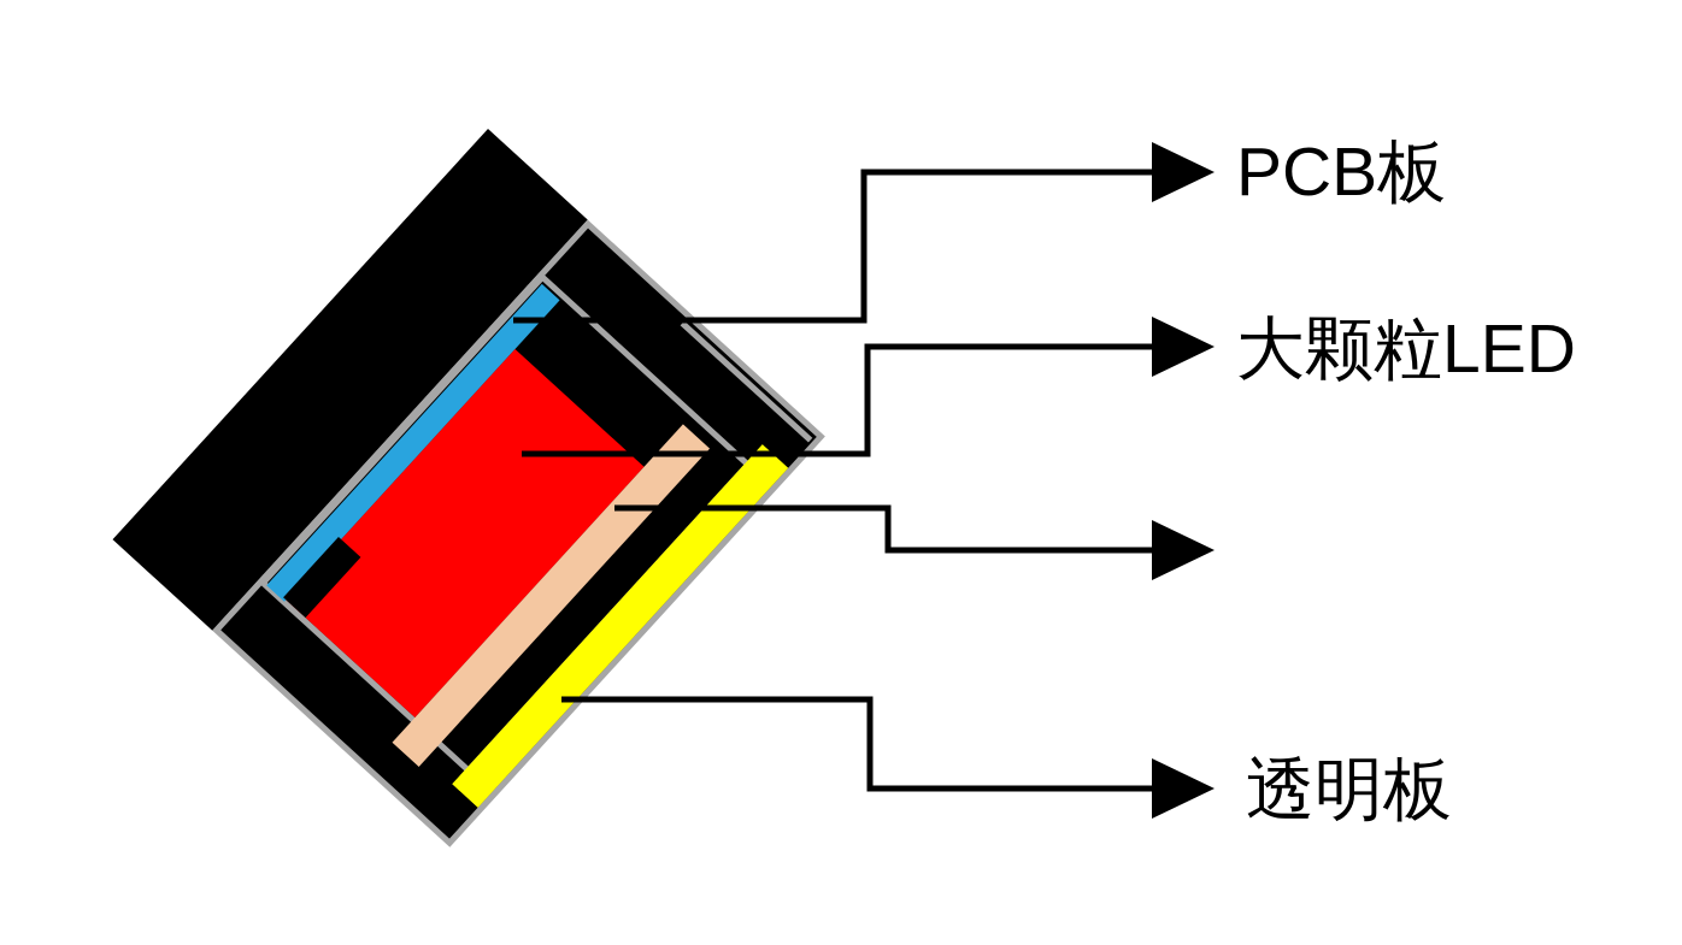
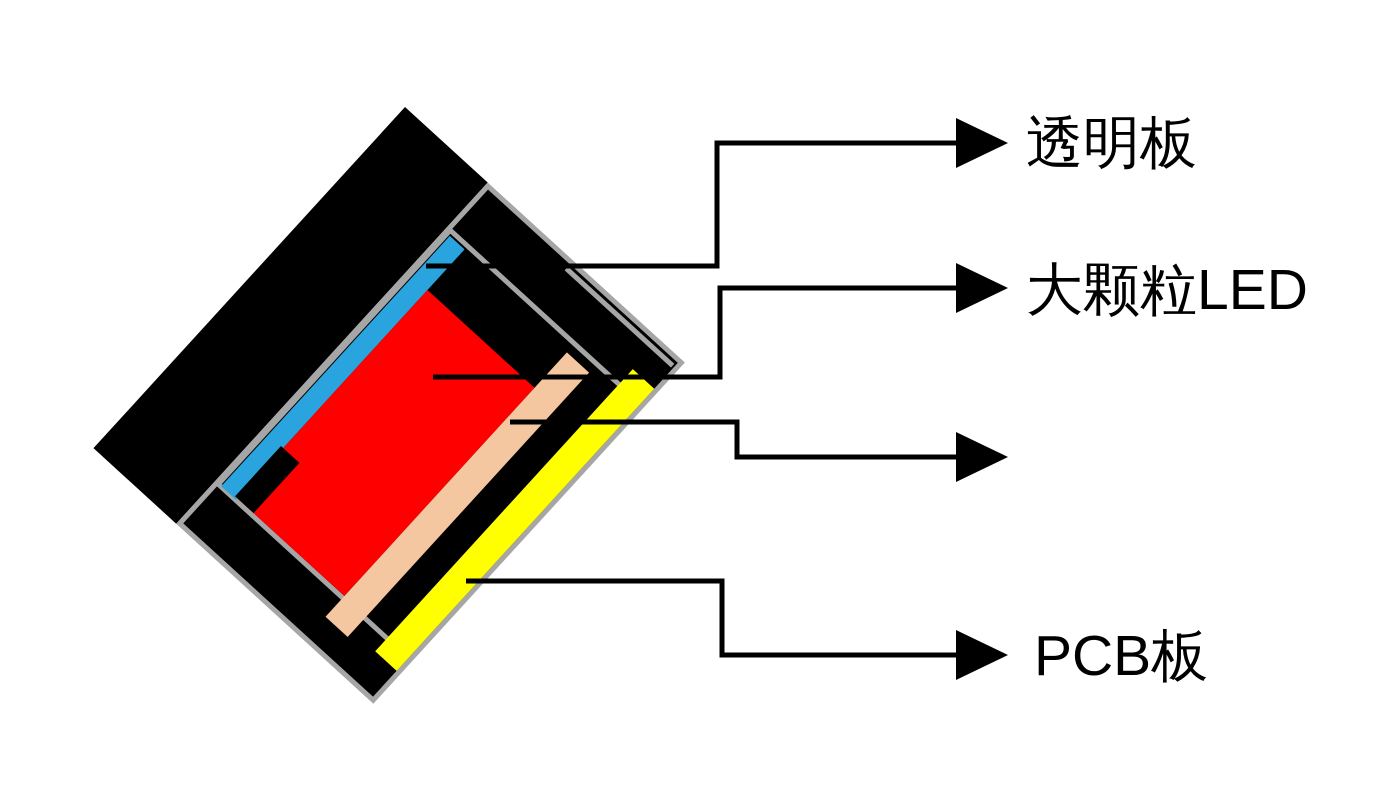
- PCB板
+ 透明板
  大颗粒LED
- 透明板
+ PCB板
